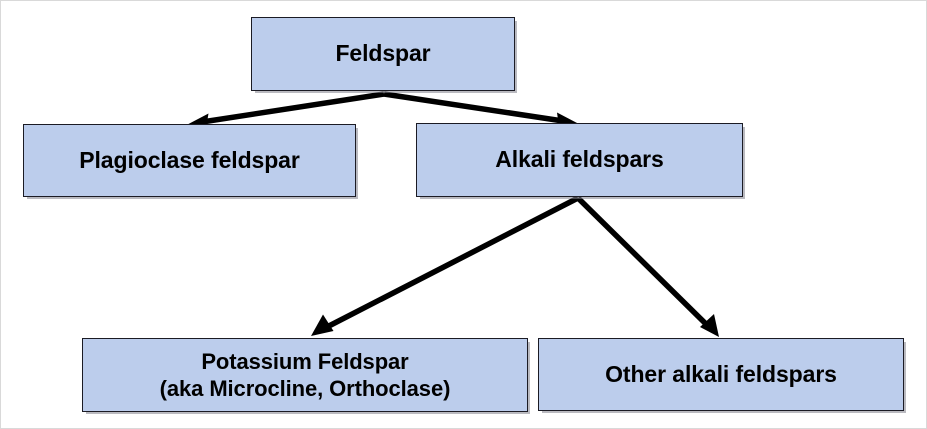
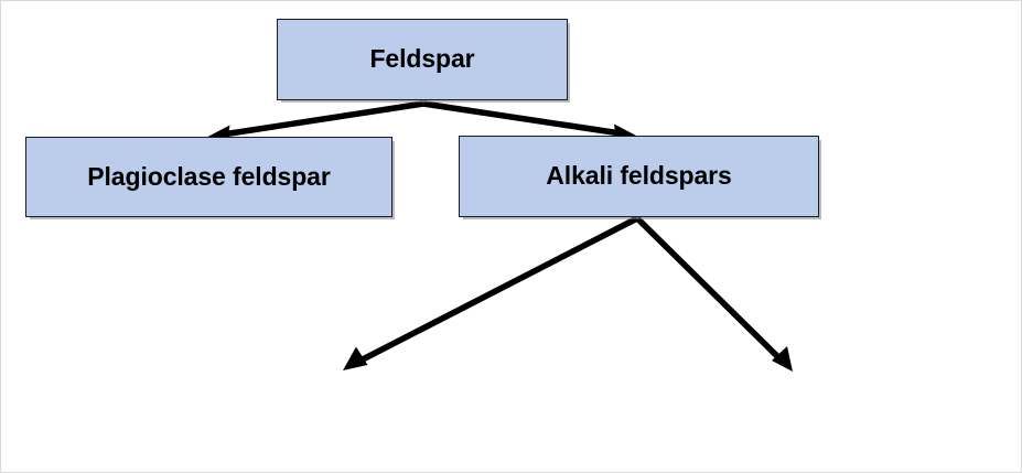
  Feldspar
  Plagioclase feldspar
  Alkali feldspars
- Potassium Feldspar
- (aka Microcline, Orthoclase)
- Other alkali feldspars
